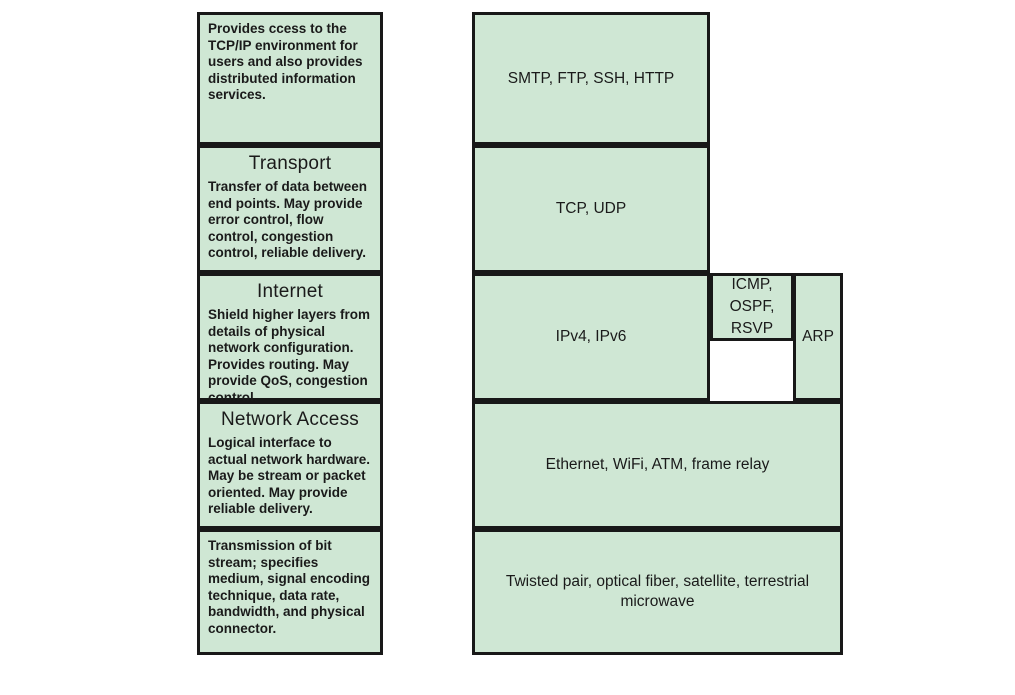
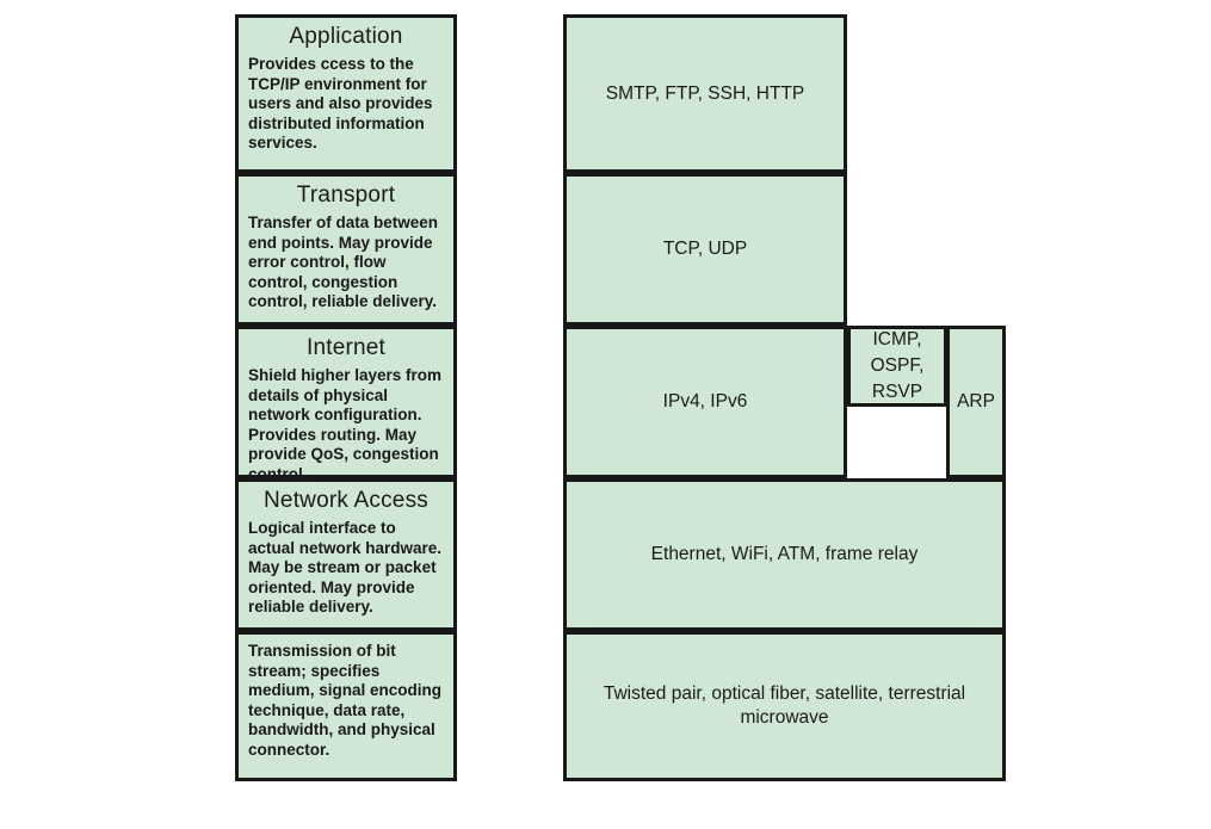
+ Application
  Provides ccess to the TCP/IP environment for users and also provides distributed information services.
  Transport
  Transfer of data between end points. May provide error control, flow control, congestion control, reliable delivery.
  Internet
  Shield higher layers from details of physical network configuration. Provides routing. May provide QoS, congestion control.
  Network Access
  Logical interface to actual network hardware. May be stream or packet oriented. May provide reliable delivery.
  Transmission of bit stream; specifies medium, signal encoding technique, data rate, bandwidth, and physical connector.
  SMTP, FTP, SSH, HTTP
  TCP, UDP
  IPv4, IPv6
  ICMP, OSPF, RSVP
  ARP
  Ethernet, WiFi, ATM, frame relay
  Twisted pair, optical fiber, satellite, terrestrial microwave
